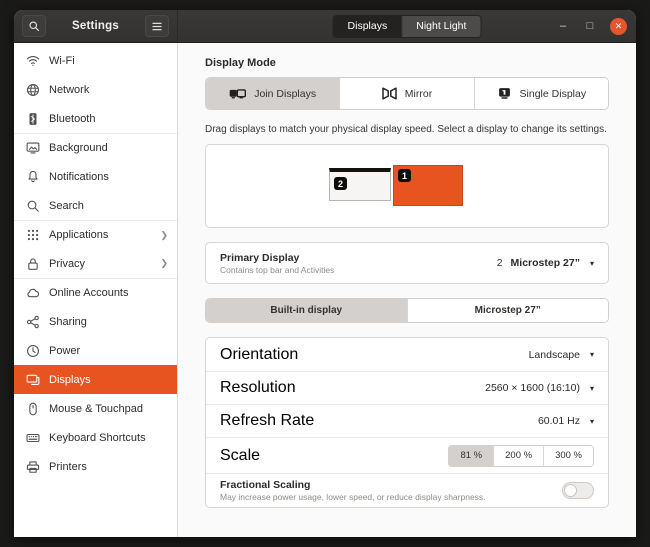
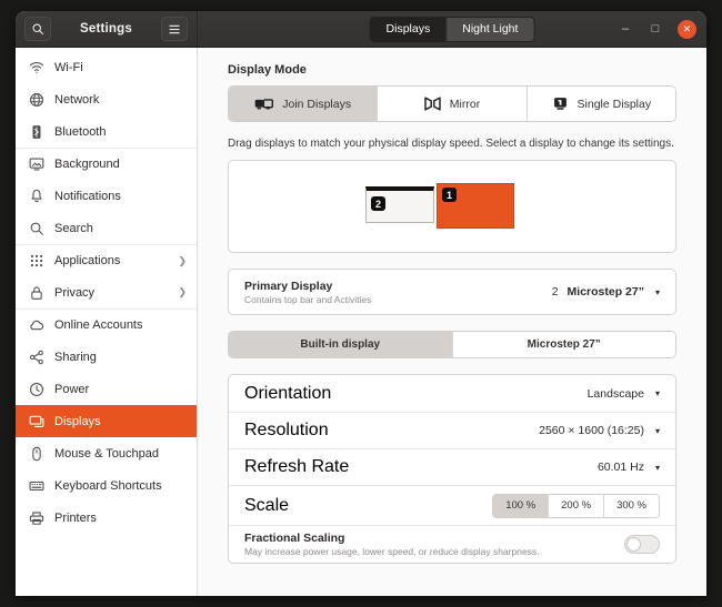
  Settings
  Displays
  Night Light
  –
  □
  ✕
  Wi-Fi
  Network
  Bluetooth
  Background
  Notifications
  Search
  Applications
  ❯
  Privacy
  ❯
  Online Accounts
  Sharing
  Power
  Displays
  Mouse & Touchpad
  Keyboard Shortcuts
  Printers
  Display Mode
  Join Displays
  Mirror
  Single Display
  Drag displays to match your physical display speed. Select a display to change its settings.
  2
  1
  Primary Display
  Contains top bar and Activities
  2
  Microstep 27”
  ▾
  Built-in display
  Microstep 27”
  Orientation
  Landscape
  ▾
  Resolution
- 2560 × 1600 (16:10)
+ 2560 × 1600 (16:25)
  ▾
  Refresh Rate
  60.01 Hz
  ▾
  Scale
- 81 %
+ 100 %
  200 %
  300 %
  Fractional Scaling
  May increase power usage, lower speed, or reduce display sharpness.
